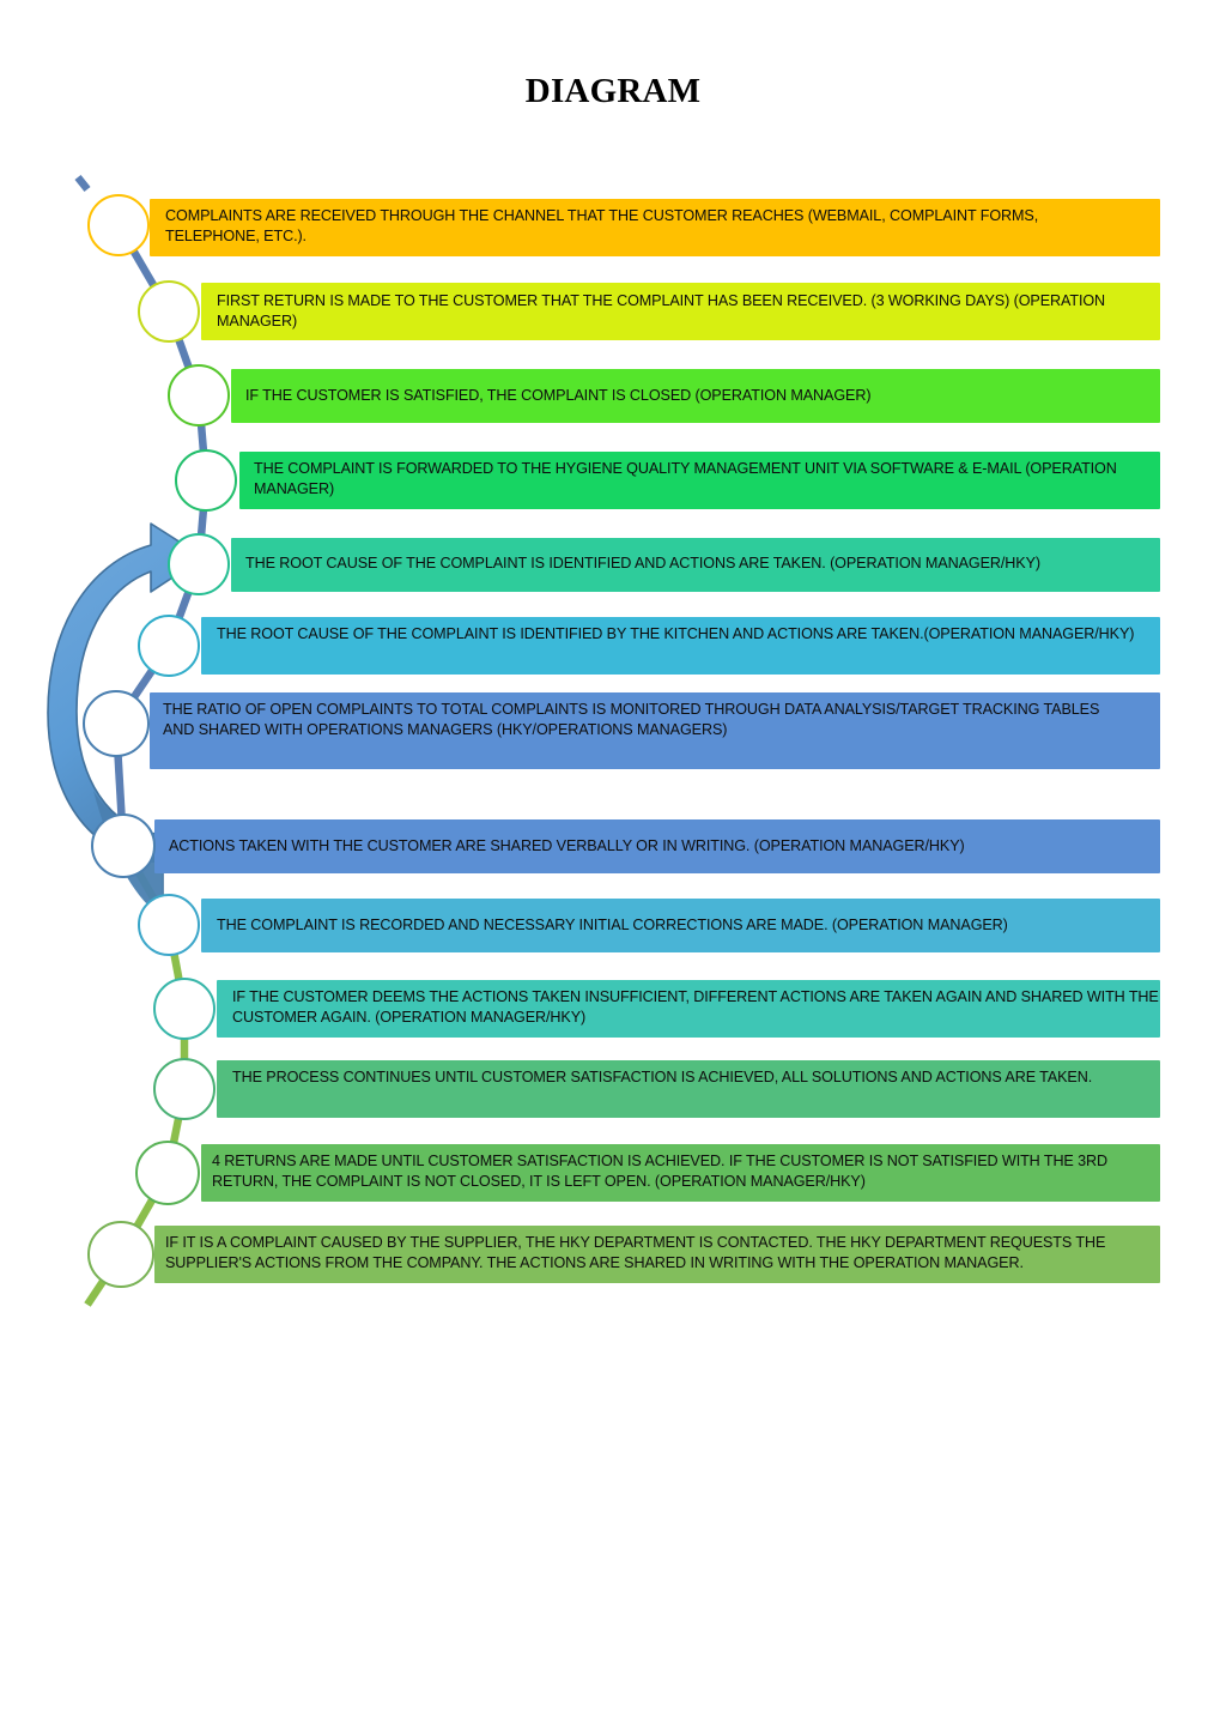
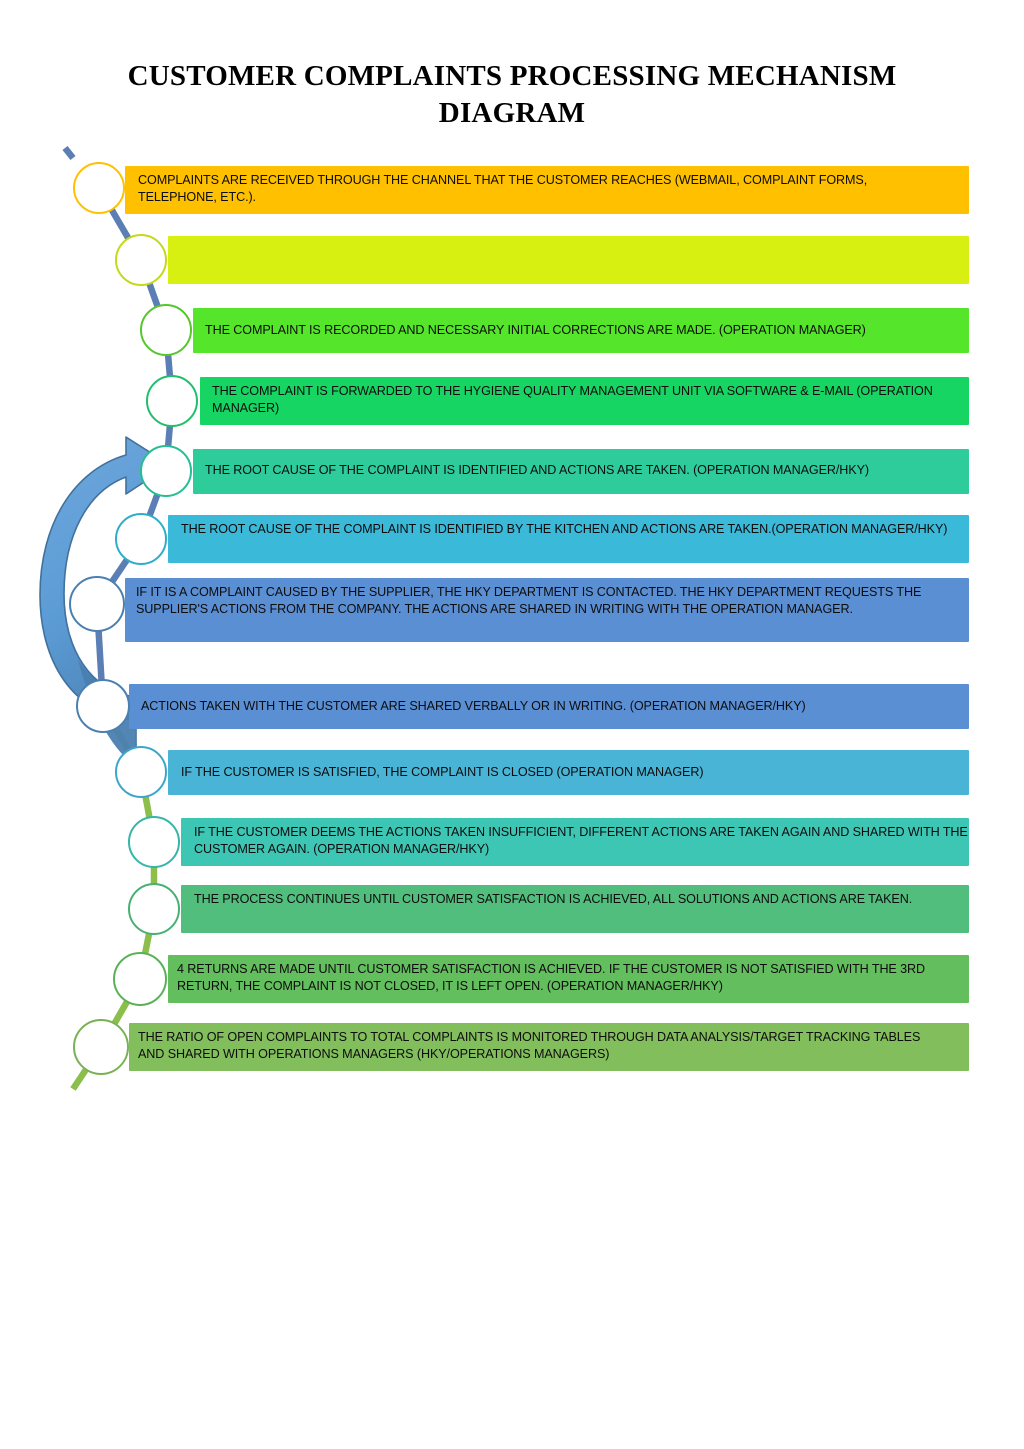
+ CUSTOMER COMPLAINTS PROCESSING MECHANISM
  DIAGRAM
  COMPLAINTS ARE RECEIVED THROUGH THE CHANNEL THAT THE CUSTOMER REACHES (WEBMAIL, COMPLAINT FORMS, TELEPHONE, ETC.).
- FIRST RETURN IS MADE TO THE CUSTOMER THAT THE COMPLAINT HAS BEEN RECEIVED. (3 WORKING DAYS) (OPERATION MANAGER)
- IF THE CUSTOMER IS SATISFIED, THE COMPLAINT IS CLOSED (OPERATION MANAGER)
+ THE COMPLAINT IS RECORDED AND NECESSARY INITIAL CORRECTIONS ARE MADE. (OPERATION MANAGER)
  THE COMPLAINT IS FORWARDED TO THE HYGIENE QUALITY MANAGEMENT UNIT VIA SOFTWARE & E-MAIL (OPERATION MANAGER)
  THE ROOT CAUSE OF THE COMPLAINT IS IDENTIFIED AND ACTIONS ARE TAKEN. (OPERATION MANAGER/HKY)
  THE ROOT CAUSE OF THE COMPLAINT IS IDENTIFIED BY THE KITCHEN AND ACTIONS ARE TAKEN.(OPERATION MANAGER/HKY)
- THE RATIO OF OPEN COMPLAINTS TO TOTAL COMPLAINTS IS MONITORED THROUGH DATA ANALYSIS/TARGET TRACKING TABLES AND SHARED WITH OPERATIONS MANAGERS (HKY/OPERATIONS MANAGERS)
+ IF IT IS A COMPLAINT CAUSED BY THE SUPPLIER, THE HKY DEPARTMENT IS CONTACTED. THE HKY DEPARTMENT REQUESTS THE SUPPLIER'S ACTIONS FROM THE COMPANY. THE ACTIONS ARE SHARED IN WRITING WITH THE OPERATION MANAGER.
  ACTIONS TAKEN WITH THE CUSTOMER ARE SHARED VERBALLY OR IN WRITING. (OPERATION MANAGER/HKY)
- THE COMPLAINT IS RECORDED AND NECESSARY INITIAL CORRECTIONS ARE MADE. (OPERATION MANAGER)
+ IF THE CUSTOMER IS SATISFIED, THE COMPLAINT IS CLOSED (OPERATION MANAGER)
  IF THE CUSTOMER DEEMS THE ACTIONS TAKEN INSUFFICIENT, DIFFERENT ACTIONS ARE TAKEN AGAIN AND SHARED WITH THE CUSTOMER AGAIN. (OPERATION MANAGER/HKY)
  THE PROCESS CONTINUES UNTIL CUSTOMER SATISFACTION IS ACHIEVED, ALL SOLUTIONS AND ACTIONS ARE TAKEN.
  4 RETURNS ARE MADE UNTIL CUSTOMER SATISFACTION IS ACHIEVED. IF THE CUSTOMER IS NOT SATISFIED WITH THE 3RD RETURN, THE COMPLAINT IS NOT CLOSED, IT IS LEFT OPEN. (OPERATION MANAGER/HKY)
- IF IT IS A COMPLAINT CAUSED BY THE SUPPLIER, THE HKY DEPARTMENT IS CONTACTED. THE HKY DEPARTMENT REQUESTS THE SUPPLIER'S ACTIONS FROM THE COMPANY. THE ACTIONS ARE SHARED IN WRITING WITH THE OPERATION MANAGER.
+ THE RATIO OF OPEN COMPLAINTS TO TOTAL COMPLAINTS IS MONITORED THROUGH DATA ANALYSIS/TARGET TRACKING TABLES AND SHARED WITH OPERATIONS MANAGERS (HKY/OPERATIONS MANAGERS)
